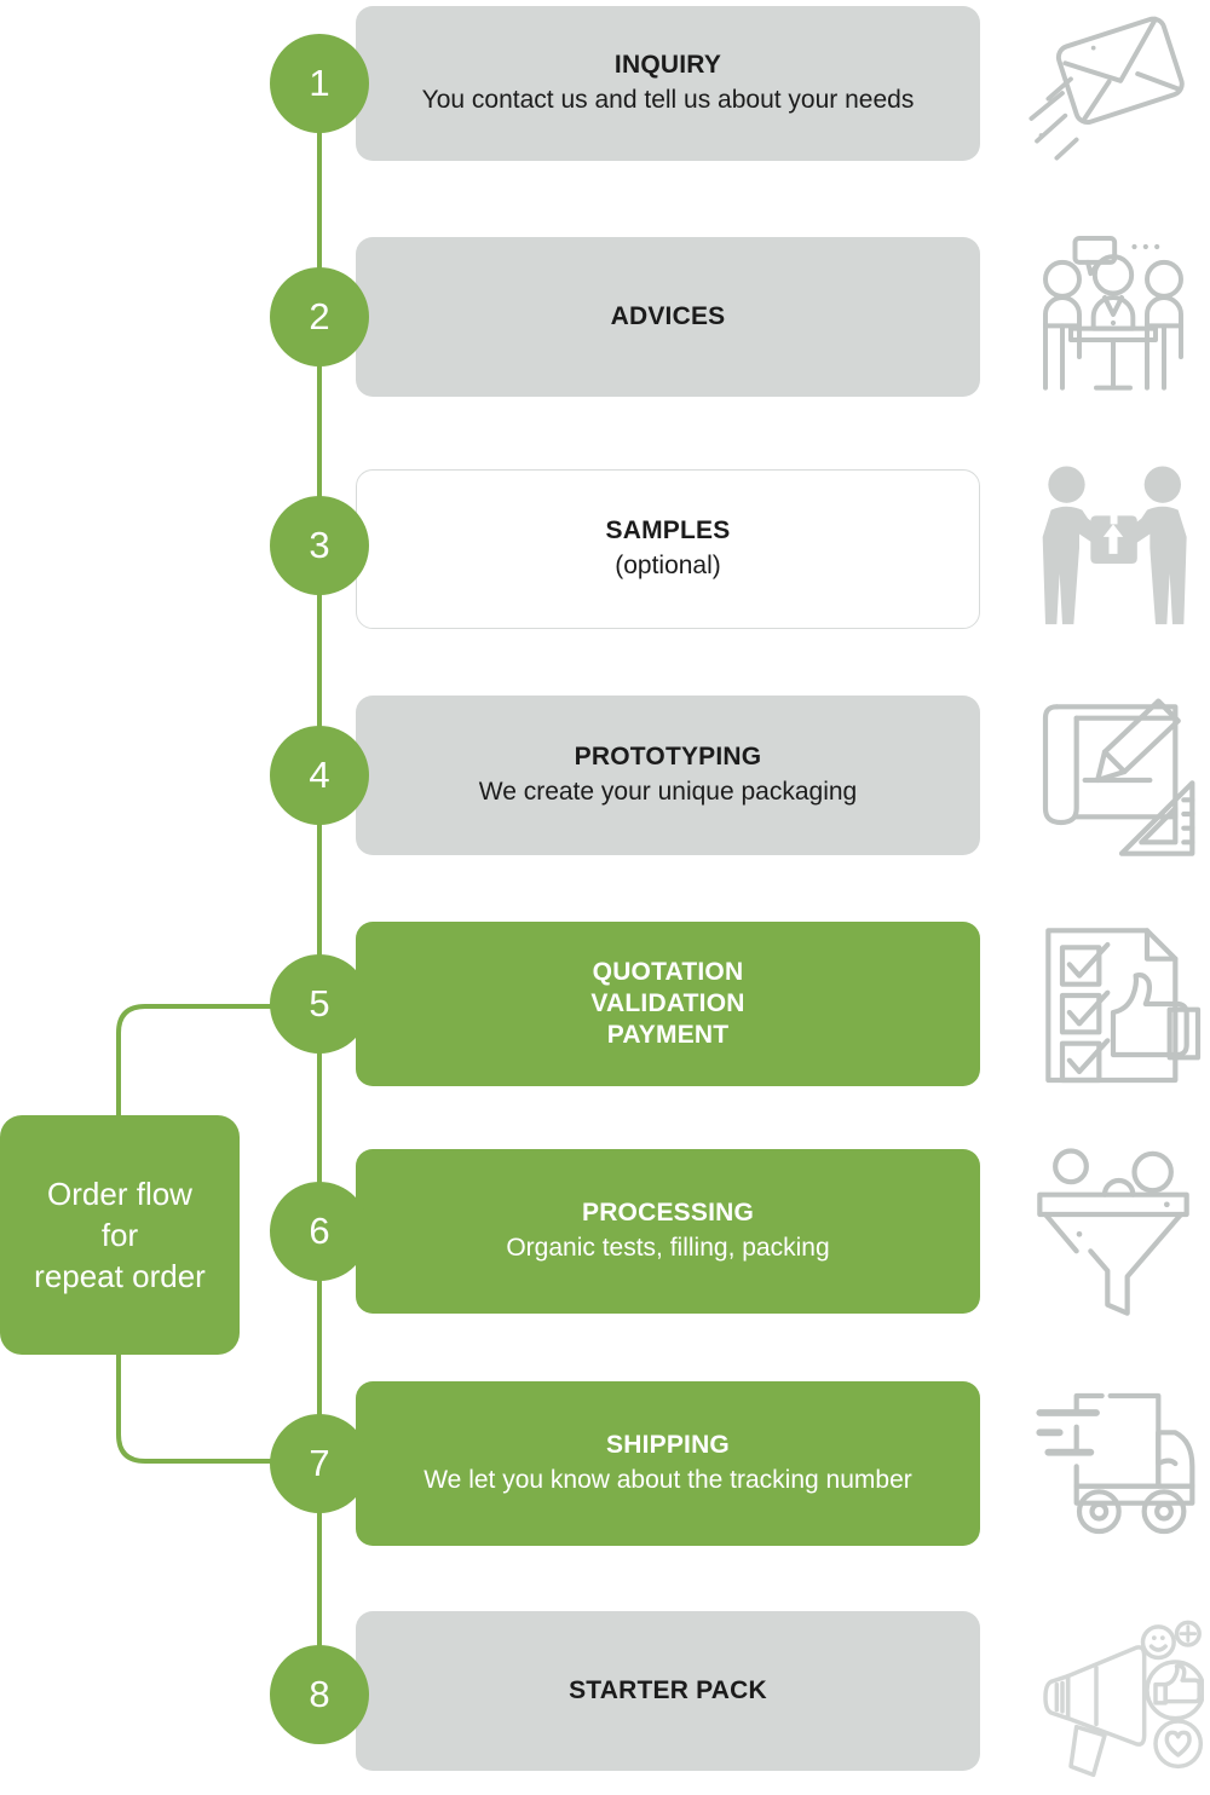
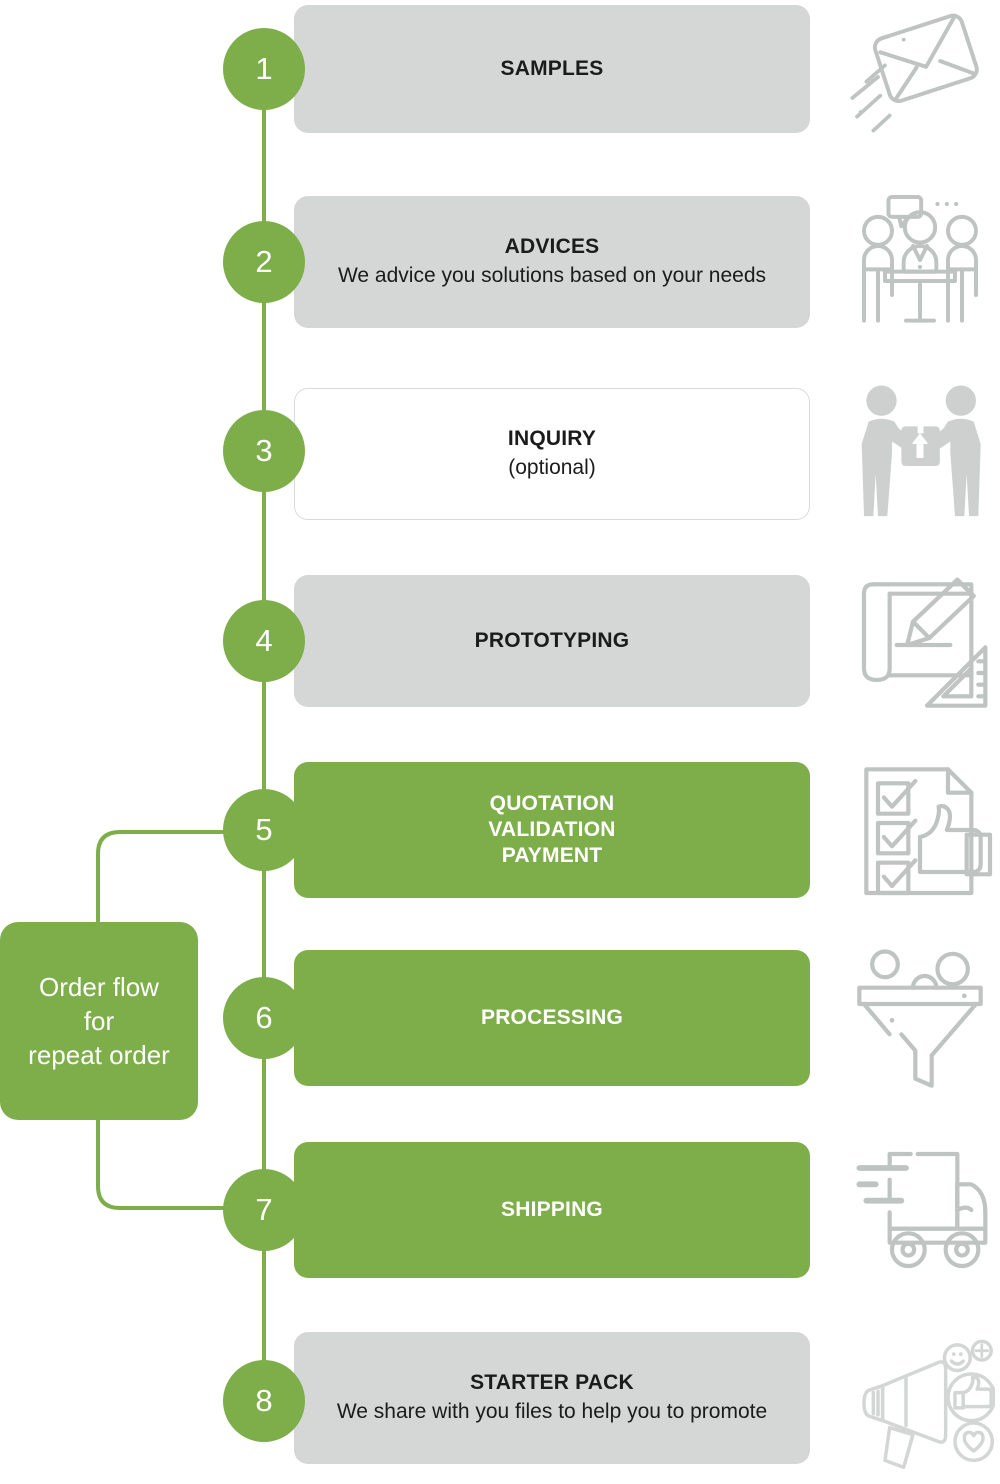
  Order flow
  for
  repeat order
- INQUIRY
+ SAMPLES
- You contact us and tell us about your needs
  1
  ADVICES
+ We advice you solutions based on your needs
  2
- SAMPLES
+ INQUIRY
  (optional)
  3
  PROTOTYPING
- We create your unique packaging
  4
  QUOTATION
  VALIDATION
  PAYMENT
  5
  PROCESSING
- Organic tests, filling, packing
  6
  SHIPPING
- We let you know about the tracking number
  7
  STARTER PACK
+ We share with you files to help you to promote
  8
